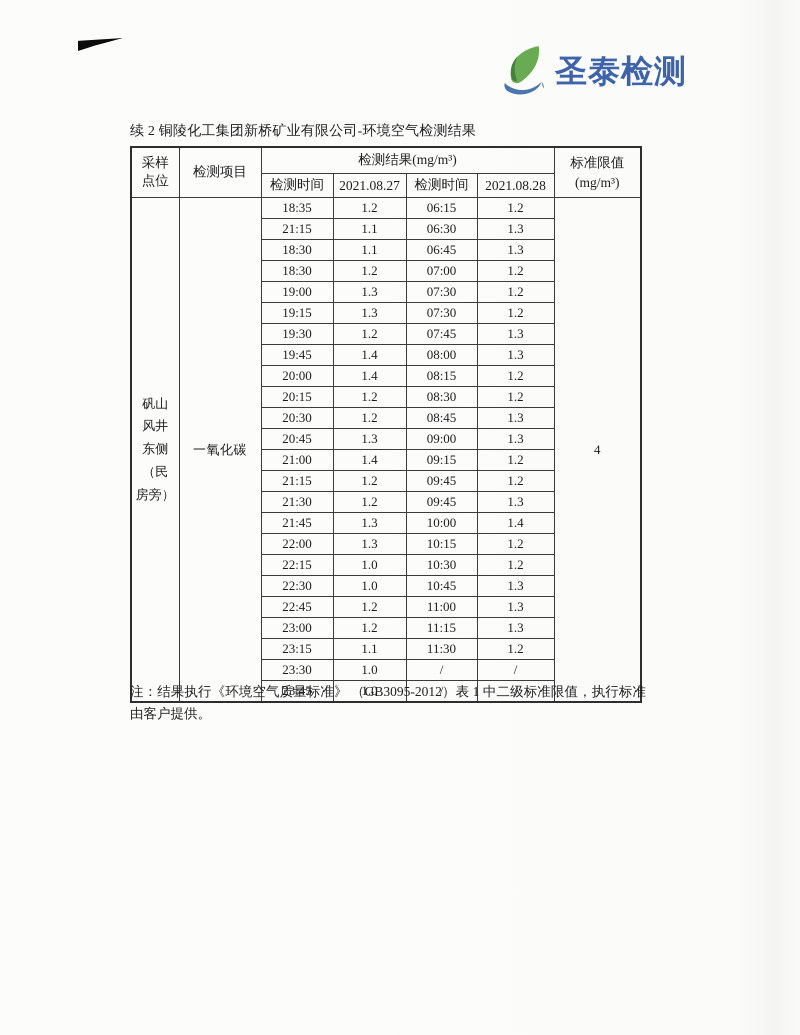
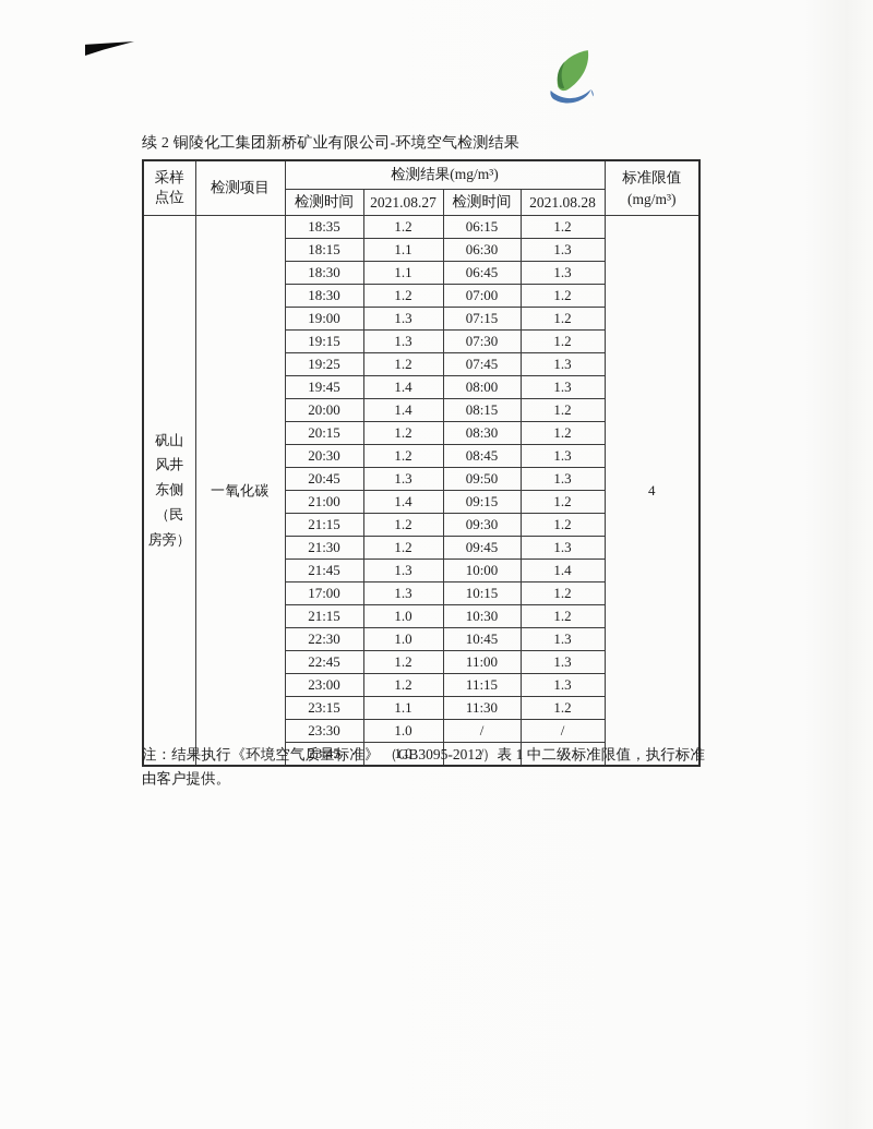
- 圣泰检测
  续 2 铜陵化工集团新桥矿业有限公司-环境空气检测结果
  采样 点位	检测项目	检测结果(mg/m³)	标准限值 (mg/m³)
  检测时间	2021.08.27	检测时间	2021.08.28
  矾山 风井 东侧 （民 房旁）	一氧化碳	18:35	1.2	06:15	1.2	4
- 21:15	1.1	06:30	1.3
+ 18:15	1.1	06:30	1.3
  18:30	1.1	06:45	1.3
  18:30	1.2	07:00	1.2
- 19:00	1.3	07:30	1.2
+ 19:00	1.3	07:15	1.2
  19:15	1.3	07:30	1.2
- 19:30	1.2	07:45	1.3
+ 19:25	1.2	07:45	1.3
  19:45	1.4	08:00	1.3
  20:00	1.4	08:15	1.2
  20:15	1.2	08:30	1.2
  20:30	1.2	08:45	1.3
- 20:45	1.3	09:00	1.3
+ 20:45	1.3	09:50	1.3
  21:00	1.4	09:15	1.2
- 21:15	1.2	09:45	1.2
+ 21:15	1.2	09:30	1.2
  21:30	1.2	09:45	1.3
  21:45	1.3	10:00	1.4
- 22:00	1.3	10:15	1.2
+ 17:00	1.3	10:15	1.2
- 22:15	1.0	10:30	1.2
+ 21:15	1.0	10:30	1.2
  22:30	1.0	10:45	1.3
  22:45	1.2	11:00	1.3
  23:00	1.2	11:15	1.3
  23:15	1.1	11:30	1.2
  23:30	1.0	/	/
  23:45	1.0	/	/
  注：结果执行《环境空气质量标准》 （GB3095-2012）表 1 中二级标准限值，执行标准由客户提供。
